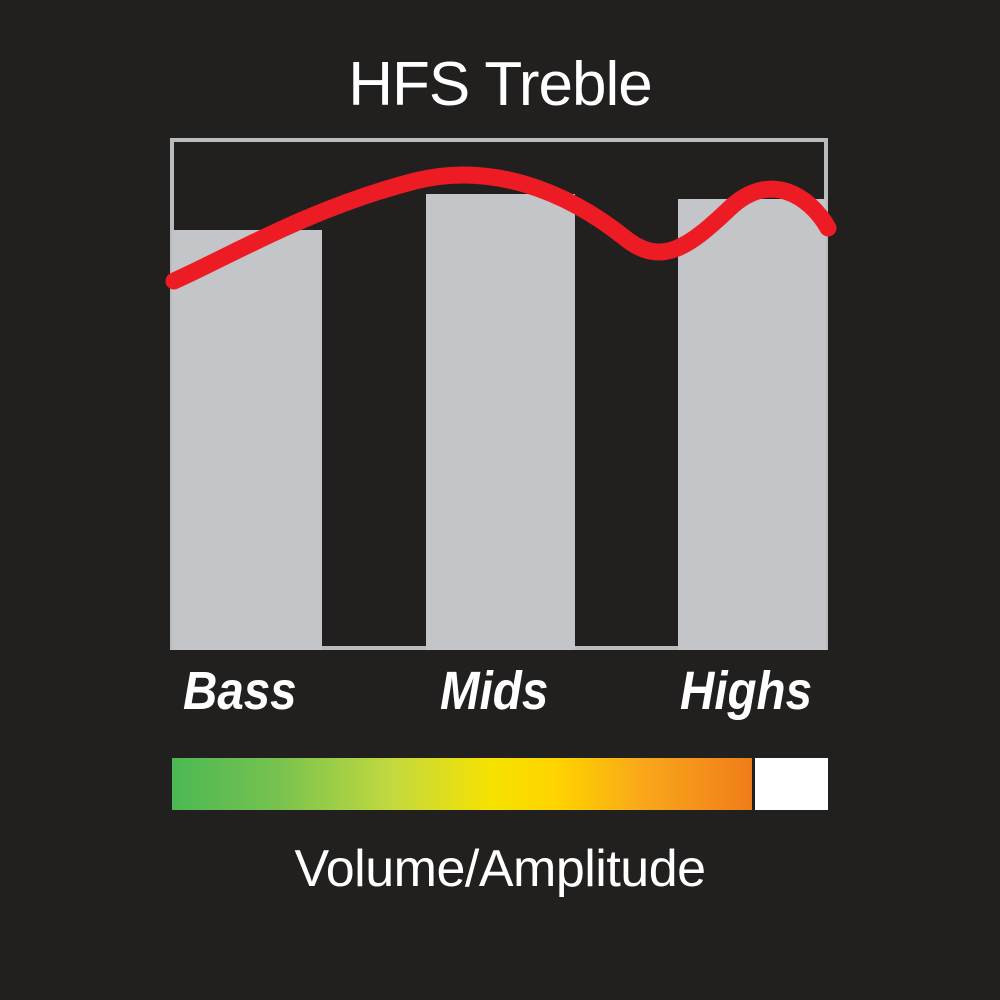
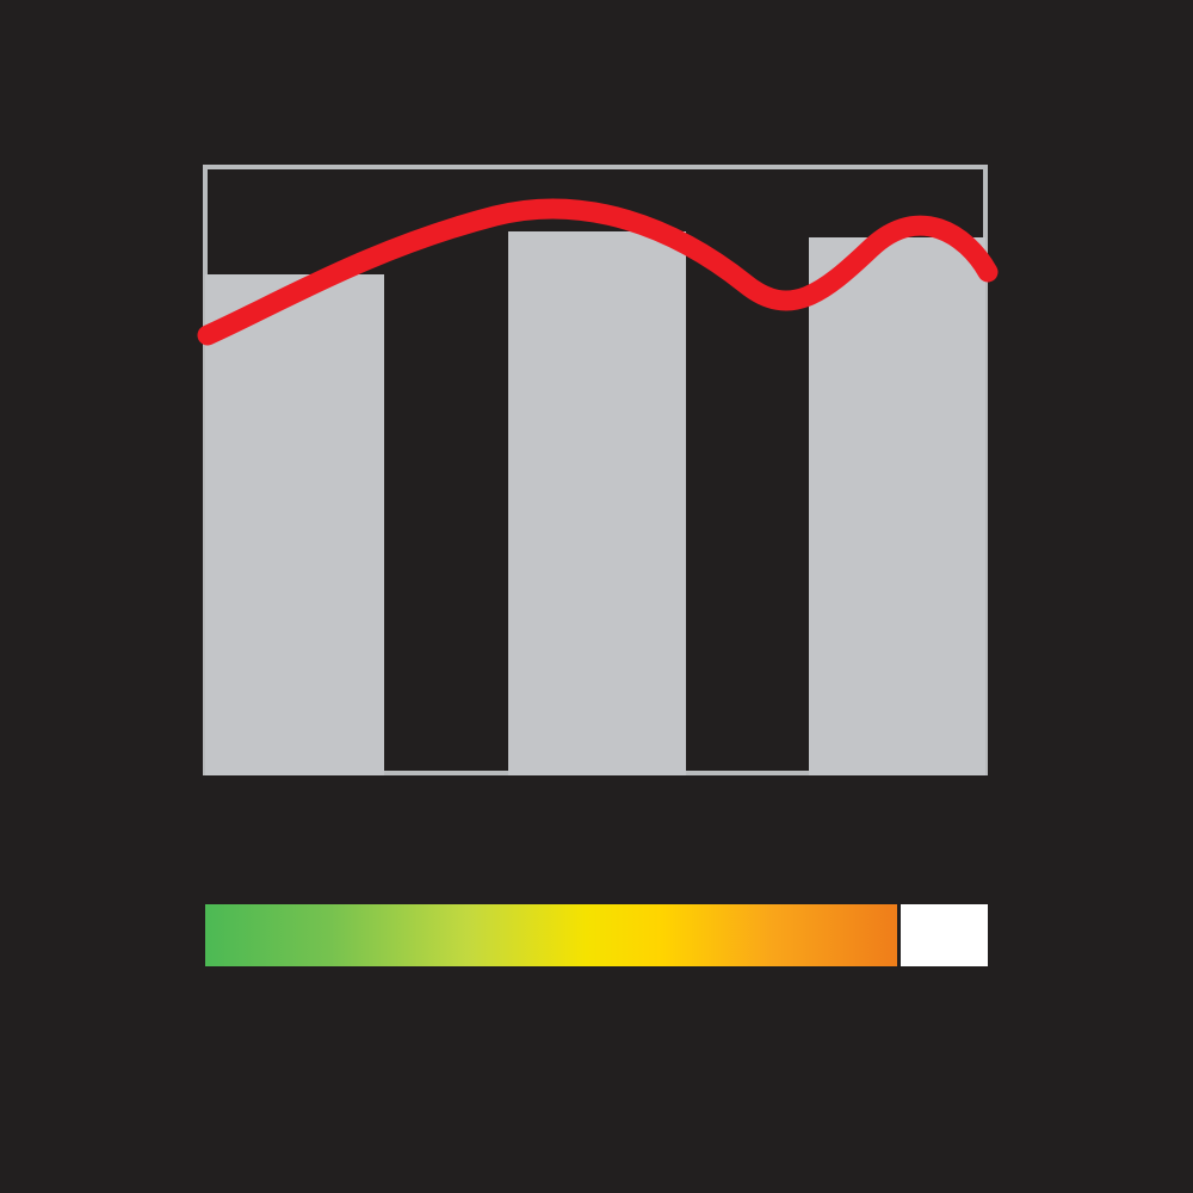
- HFS Treble
- Bass
- Mids
- Highs
- Volume/Amplitude
